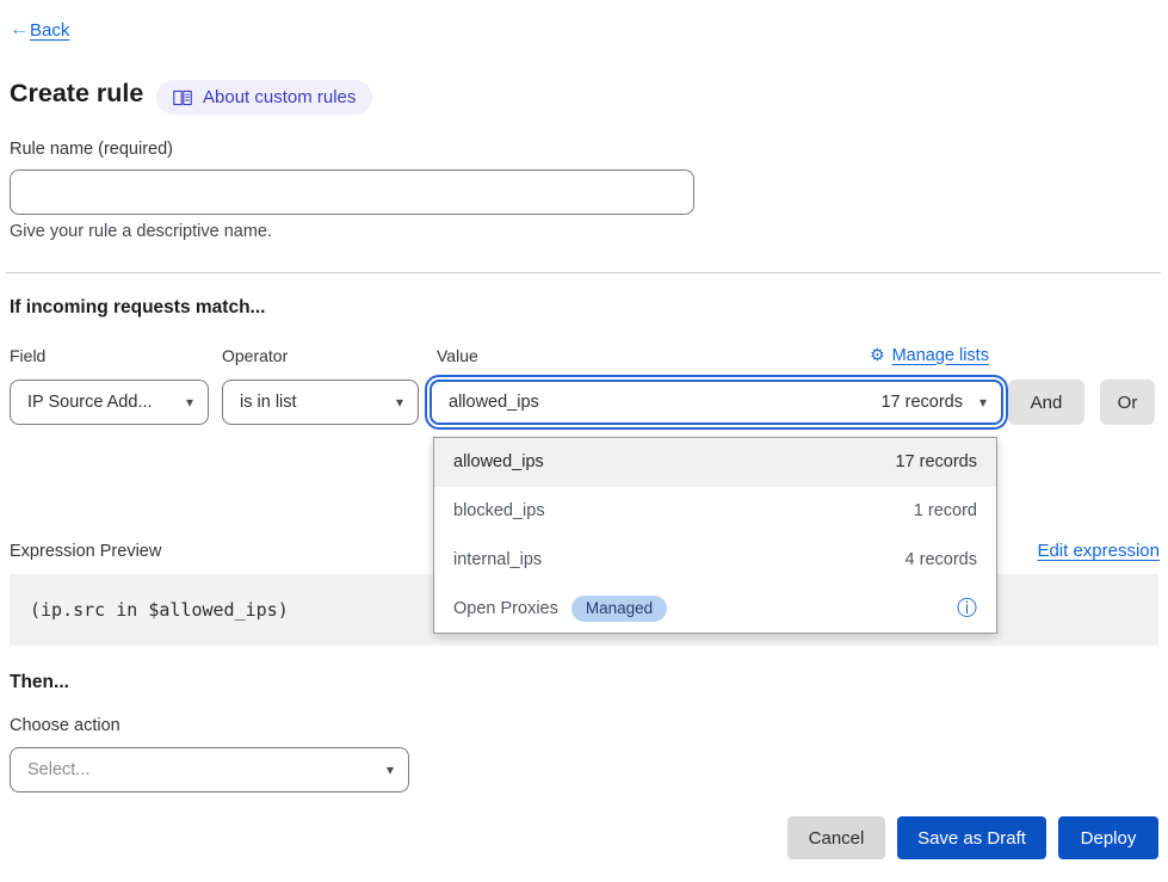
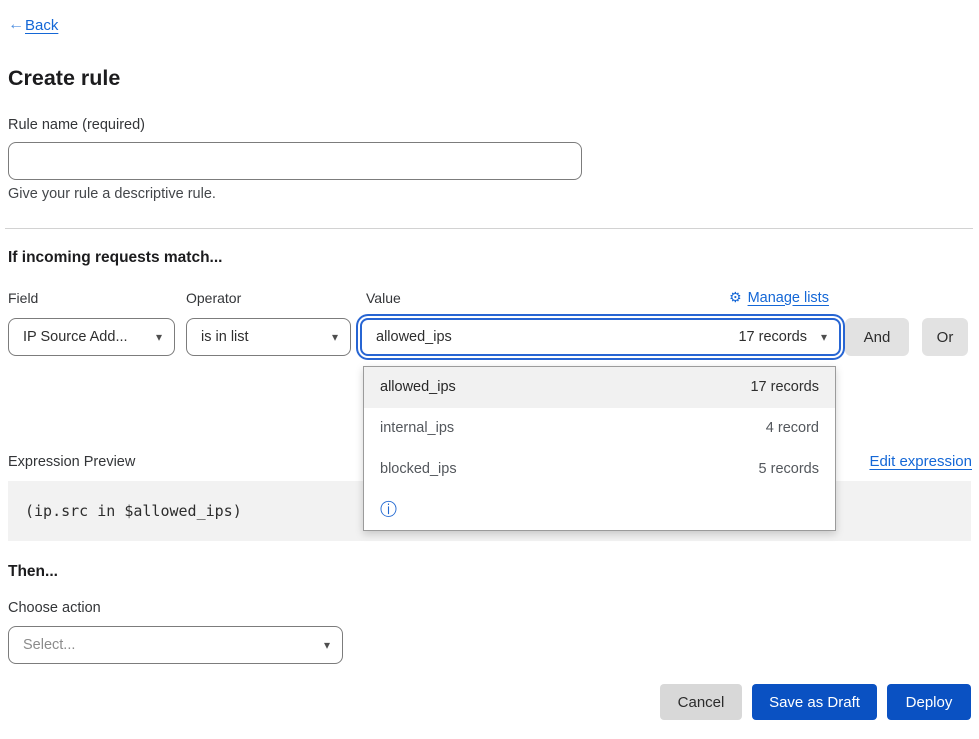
  ←
  Back
  Create rule
- About custom rules
  Rule name (required)
- Give your rule a descriptive name.
+ Give your rule a descriptive rule.
  If incoming requests match...
  Field
  Operator
  Value
  ⚙
  Manage lists
  IP Source Add...
  ▾
  is in list
  ▾
  allowed_ips
  17 records
  ▾
  And
  Or
  allowed_ips
  17 records
- blocked_ips
+ internal_ips
- 1 record
+ 4 record
- internal_ips
+ blocked_ips
- 4 records
+ 5 records
- Open Proxies
- Managed
  ⓘ
  Expression Preview
  Edit expression
  (ip.src in $allowed_ips)
  Then...
  Choose action
  Select...
  ▾
  Cancel
  Save as Draft
  Deploy
